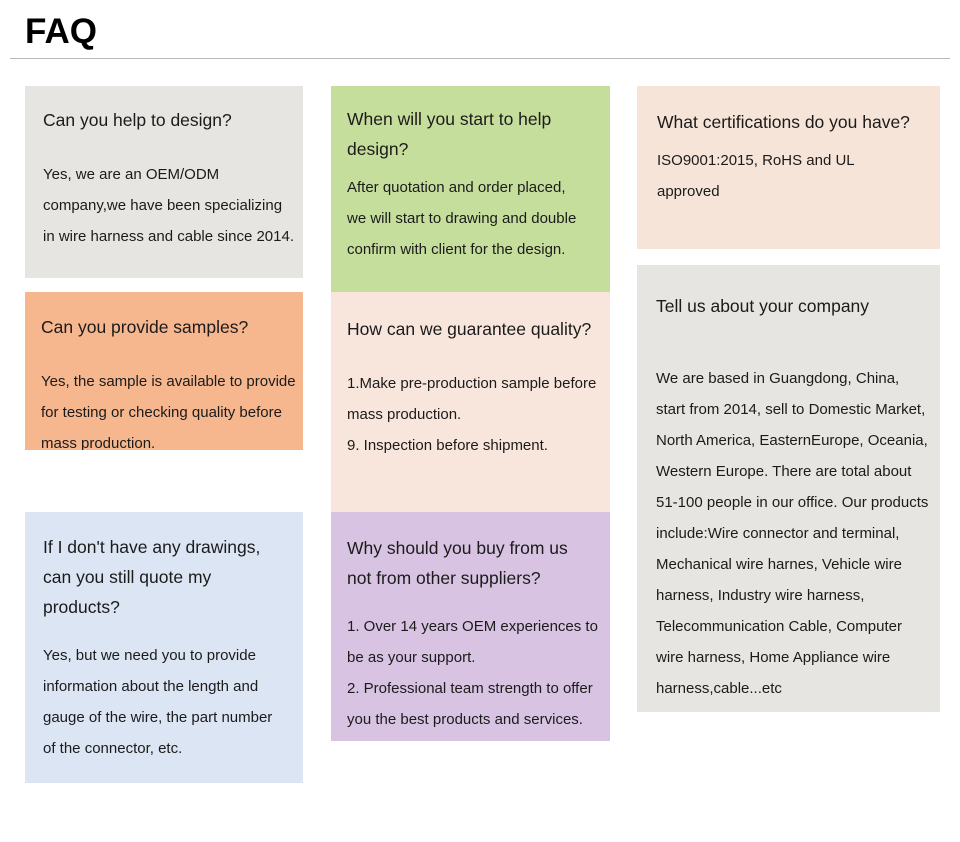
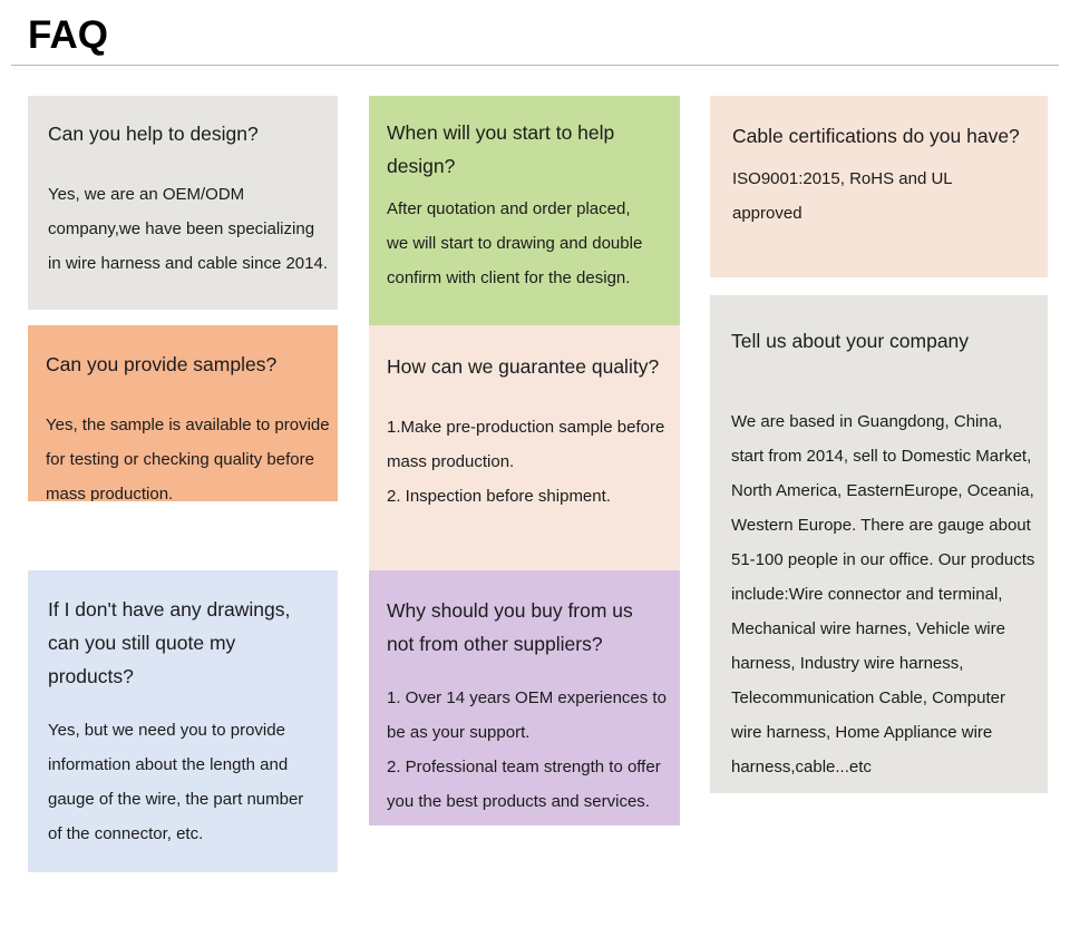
  FAQ
  Can you help to design?
  Yes, we are an OEM/ODM
  company,we have been specializing
  in wire harness and cable since 2014.
  When will you start to help design?
  After quotation and order placed,
  we will start to drawing and double
  confirm with client for the design.
- What certifications do you have?
+ Cable certifications do you have?
  ISO9001:2015, RoHS and UL
  approved
  Can you provide samples?
  Yes, the sample is available to provide
  for testing or checking quality before
  mass production.
  How can we guarantee quality?
  1.Make pre-production sample before
  mass production.
- 9. Inspection before shipment.
+ 2. Inspection before shipment.
  Tell us about your company
  We are based in Guangdong, China,
  start from 2014, sell to Domestic Market,
  North America, EasternEurope, Oceania,
- Western Europe. There are total about
+ Western Europe. There are gauge about
  51-100 people in our office. Our products
  include:Wire connector and terminal,
  Mechanical wire harnes, Vehicle wire
  harness, Industry wire harness,
  Telecommunication Cable, Computer
  wire harness, Home Appliance wire
  harness,cable...etc
  If I don't have any drawings, can you still quote my products?
  Yes, but we need you to provide
  information about the length and
  gauge of the wire, the part number
  of the connector, etc.
  Why should you buy from us not from other suppliers?
  1. Over 14 years OEM experiences to
  be as your support.
  2. Professional team strength to offer
  you the best products and services.
